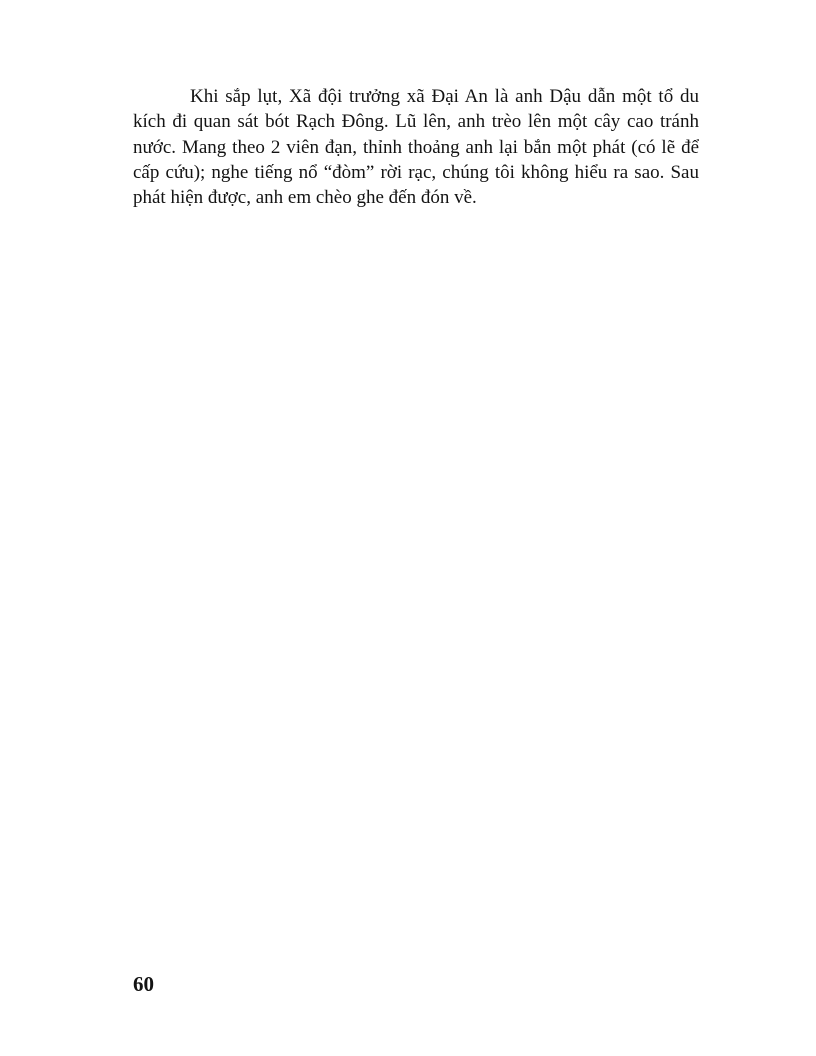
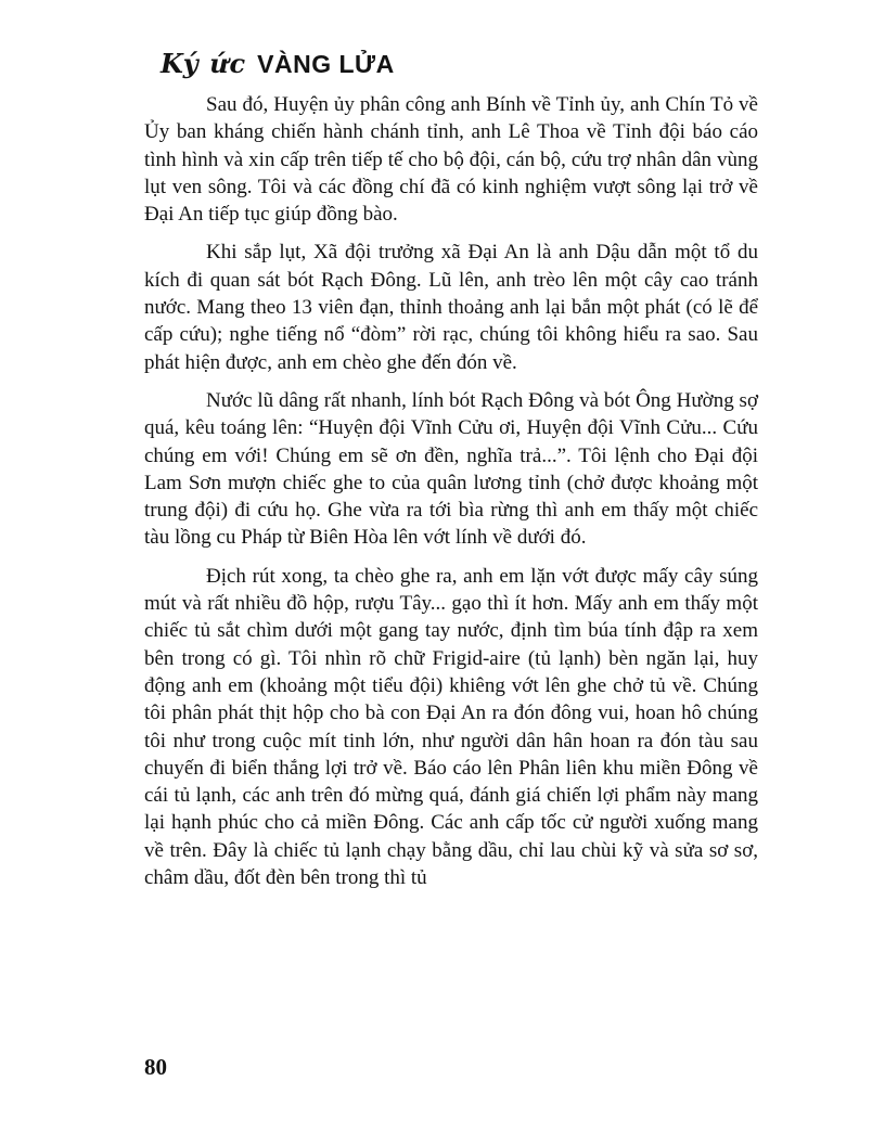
+ Ký ức VÀNG LỬA
+ Sau đó, Huyện ủy phân công anh Bính về Tỉnh ủy, anh Chín Tỏ về Ủy ban kháng chiến hành chánh tỉnh, anh Lê Thoa về Tỉnh đội báo cáo tình hình và xin cấp trên tiếp tế cho bộ đội, cán bộ, cứu trợ nhân dân vùng lụt ven sông. Tôi và các đồng chí đã có kinh nghiệm vượt sông lại trở về Đại An tiếp tục giúp đồng bào.
- Khi sắp lụt, Xã đội trưởng xã Đại An là anh Dậu dẫn một tổ du kích đi quan sát bót Rạch Đông. Lũ lên, anh trèo lên một cây cao tránh nước. Mang theo 2 viên đạn, thỉnh thoảng anh lại bắn một phát (có lẽ để cấp cứu); nghe tiếng nổ “đòm” rời rạc, chúng tôi không hiểu ra sao. Sau phát hiện được, anh em chèo ghe đến đón về.
+ Khi sắp lụt, Xã đội trưởng xã Đại An là anh Dậu dẫn một tổ du kích đi quan sát bót Rạch Đông. Lũ lên, anh trèo lên một cây cao tránh nước. Mang theo 13 viên đạn, thỉnh thoảng anh lại bắn một phát (có lẽ để cấp cứu); nghe tiếng nổ “đòm” rời rạc, chúng tôi không hiểu ra sao. Sau phát hiện được, anh em chèo ghe đến đón về.
+ Nước lũ dâng rất nhanh, lính bót Rạch Đông và bót Ông Hường sợ quá, kêu toáng lên: “Huyện đội Vĩnh Cửu ơi, Huyện đội Vĩnh Cửu... Cứu chúng em với! Chúng em sẽ ơn đền, nghĩa trả...”. Tôi lệnh cho Đại đội Lam Sơn mượn chiếc ghe to của quân lương tỉnh (chở được khoảng một trung đội) đi cứu họ. Ghe vừa ra tới bìa rừng thì anh em thấy một chiếc tàu lồng cu Pháp từ Biên Hòa lên vớt lính về dưới đó.
+ Địch rút xong, ta chèo ghe ra, anh em lặn vớt được mấy cây súng mút và rất nhiều đồ hộp, rượu Tây... gạo thì ít hơn. Mấy anh em thấy một chiếc tủ sắt chìm dưới một gang tay nước, định tìm búa tính đập ra xem bên trong có gì. Tôi nhìn rõ chữ Frigid-aire (tủ lạnh) bèn ngăn lại, huy động anh em (khoảng một tiểu đội) khiêng vớt lên ghe chở tủ về. Chúng tôi phân phát thịt hộp cho bà con Đại An ra đón đông vui, hoan hô chúng tôi như trong cuộc mít tinh lớn, như người dân hân hoan ra đón tàu sau chuyến đi biển thắng lợi trở về. Báo cáo lên Phân liên khu miền Đông về cái tủ lạnh, các anh trên đó mừng quá, đánh giá chiến lợi phẩm này mang lại hạnh phúc cho cả miền Đông. Các anh cấp tốc cử người xuống mang về trên. Đây là chiếc tủ lạnh chạy bằng dầu, chỉ lau chùi kỹ và sửa sơ sơ, châm dầu, đốt đèn bên trong thì tủ
- 60
+ 80
